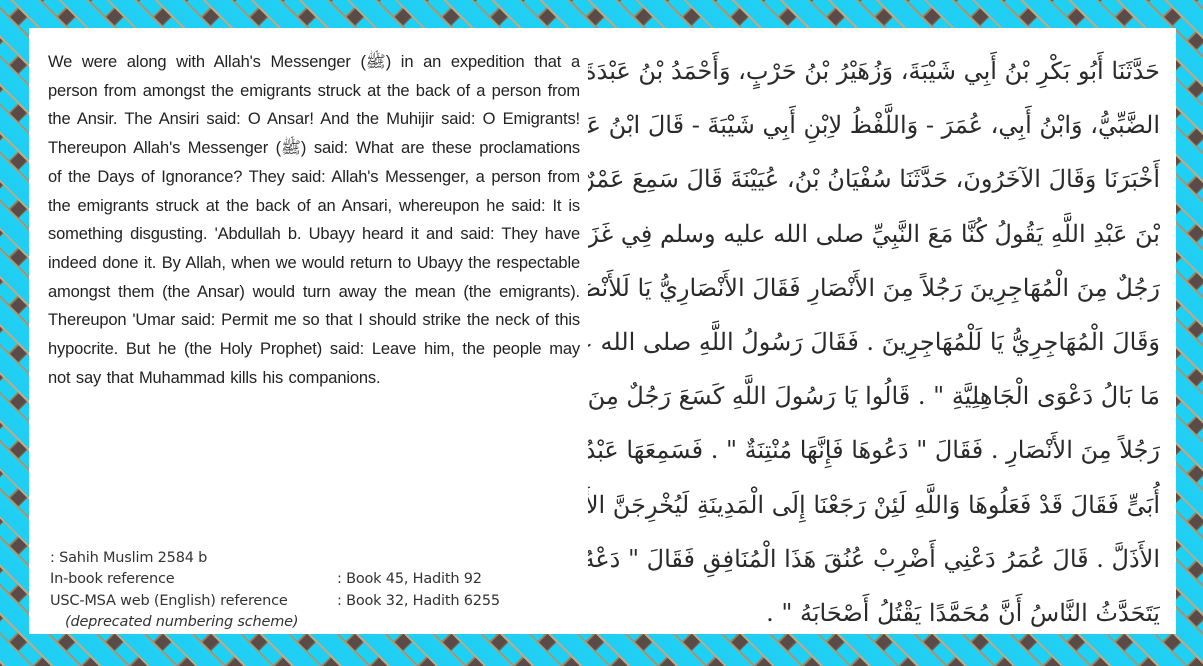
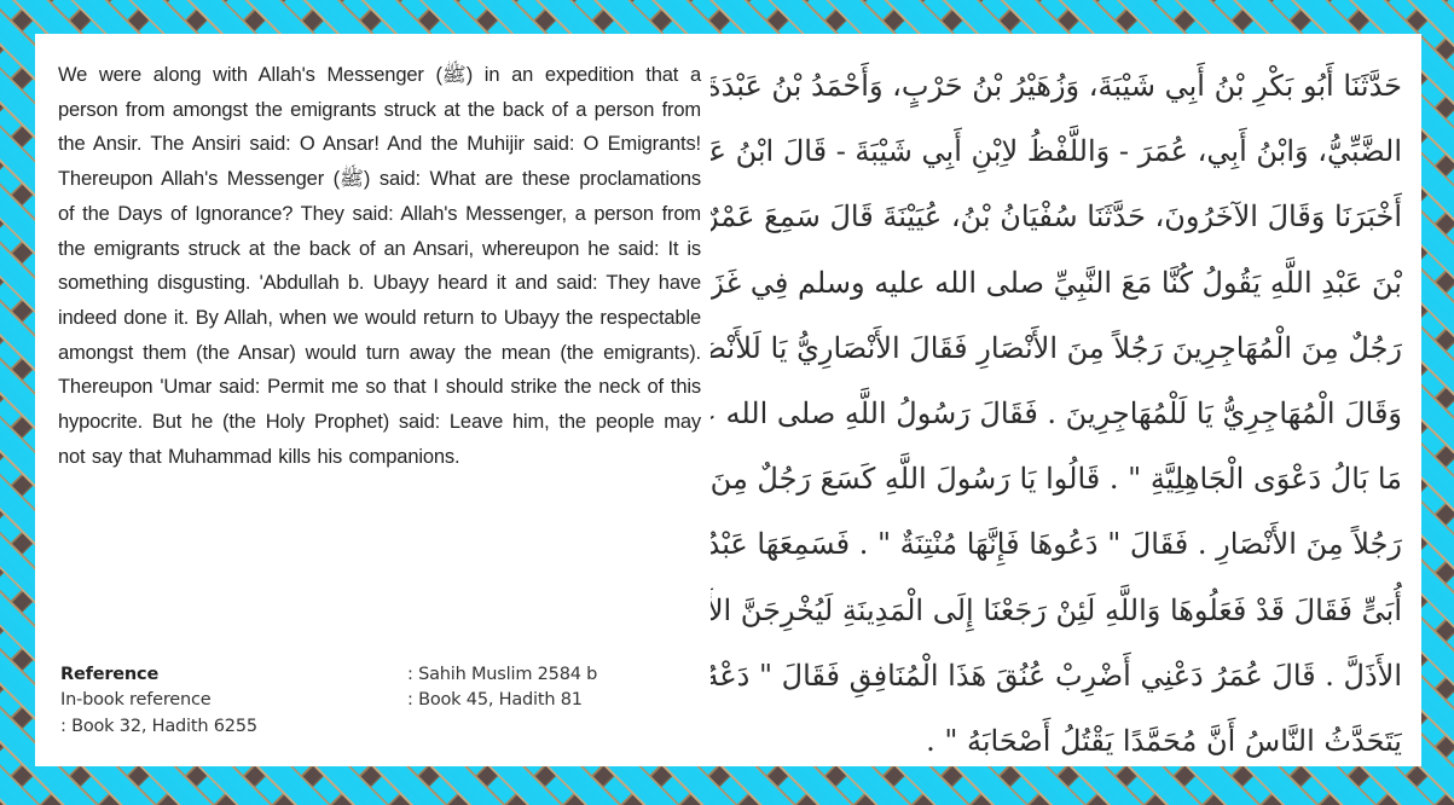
  We were along with Allah's Messenger (ﷺ) in an expedition that a person from amongst the emigrants struck at the back of a person from the Ansir. The Ansiri said: O Ansar! And the Muhijir said: O Emigrants! Thereupon Allah's Messenger (ﷺ) said: What are these proclamations of the Days of Ignorance? They said: Allah's Messenger, a person from the emigrants struck at the back of an Ansari, whereupon he said: It is something disgusting. 'Abdullah b. Ubayy heard it and said: They have indeed done it. By Allah, when we would return to Ubayy the respectable amongst them (the Ansar) would turn away the mean (the emigrants). Thereupon 'Umar said: Permit me so that I should strike the neck of this hypocrite. But he (the Holy Prophet) said: Leave him, the people may not say that Muhammad kills his companions.
+ Reference
  : Sahih Muslim 2584 b
  In-book reference
- : Book 45, Hadith 92
+ : Book 45, Hadith 81
- USC-MSA web (English) reference
  : Book 32, Hadith 6255
- (deprecated numbering scheme)
  حَدَّثَنَا أَبُو بَكْرِ بْنُ أَبِي شَيْبَةَ، وَزُهَيْرُ بْنُ حَرْبٍ، وَأَحْمَدُ بْنُ عَبْدَةَ
  الضَّبِّيُّ، وَابْنُ أَبِي، عُمَرَ - وَاللَّفْظُ لاِبْنِ أَبِي شَيْبَةَ - قَالَ ابْنُ عَ
  أَخْبَرَنَا وَقَالَ الآخَرُونَ، حَدَّثَنَا سُفْيَانُ بْنُ، عُيَيْنَةَ قَالَ سَمِعَ عَمْرٌ
  بْنَ عَبْدِ اللَّهِ يَقُولُ كُنَّا مَعَ النَّبِيِّ صلى الله عليه وسلم فِي غَزَ
  رَجُلٌ مِنَ الْمُهَاجِرِينَ رَجُلاً مِنَ الأَنْصَارِ فَقَالَ الأَنْصَارِيُّ يَا لَلأَنْصَ
  وَقَالَ الْمُهَاجِرِيُّ يَا لَلْمُهَاجِرِينَ . فَقَالَ رَسُولُ اللَّهِ صلى الله
  مَا بَالُ دَعْوَى الْجَاهِلِيَّةِ " . قَالُوا يَا رَسُولَ اللَّهِ كَسَعَ رَجُلٌ مِنَ
  رَجُلاً مِنَ الأَنْصَارِ . فَقَالَ " دَعُوهَا فَإِنَّهَا مُنْتِنَةٌ " . فَسَمِعَهَا عَبْدُ
  أُبَىٍّ فَقَالَ قَدْ فَعَلُوهَا وَاللَّهِ لَئِنْ رَجَعْنَا إِلَى الْمَدِينَةِ لَيُخْرِجَنَّ الأَ
  الأَذَلَّ . قَالَ عُمَرُ دَعْنِي أَضْرِبْ عُنُقَ هَذَا الْمُنَافِقِ فَقَالَ " دَعْهُ
  يَتَحَدَّثُ النَّاسُ أَنَّ مُحَمَّدًا يَقْتُلُ أَصْحَابَهُ " .
